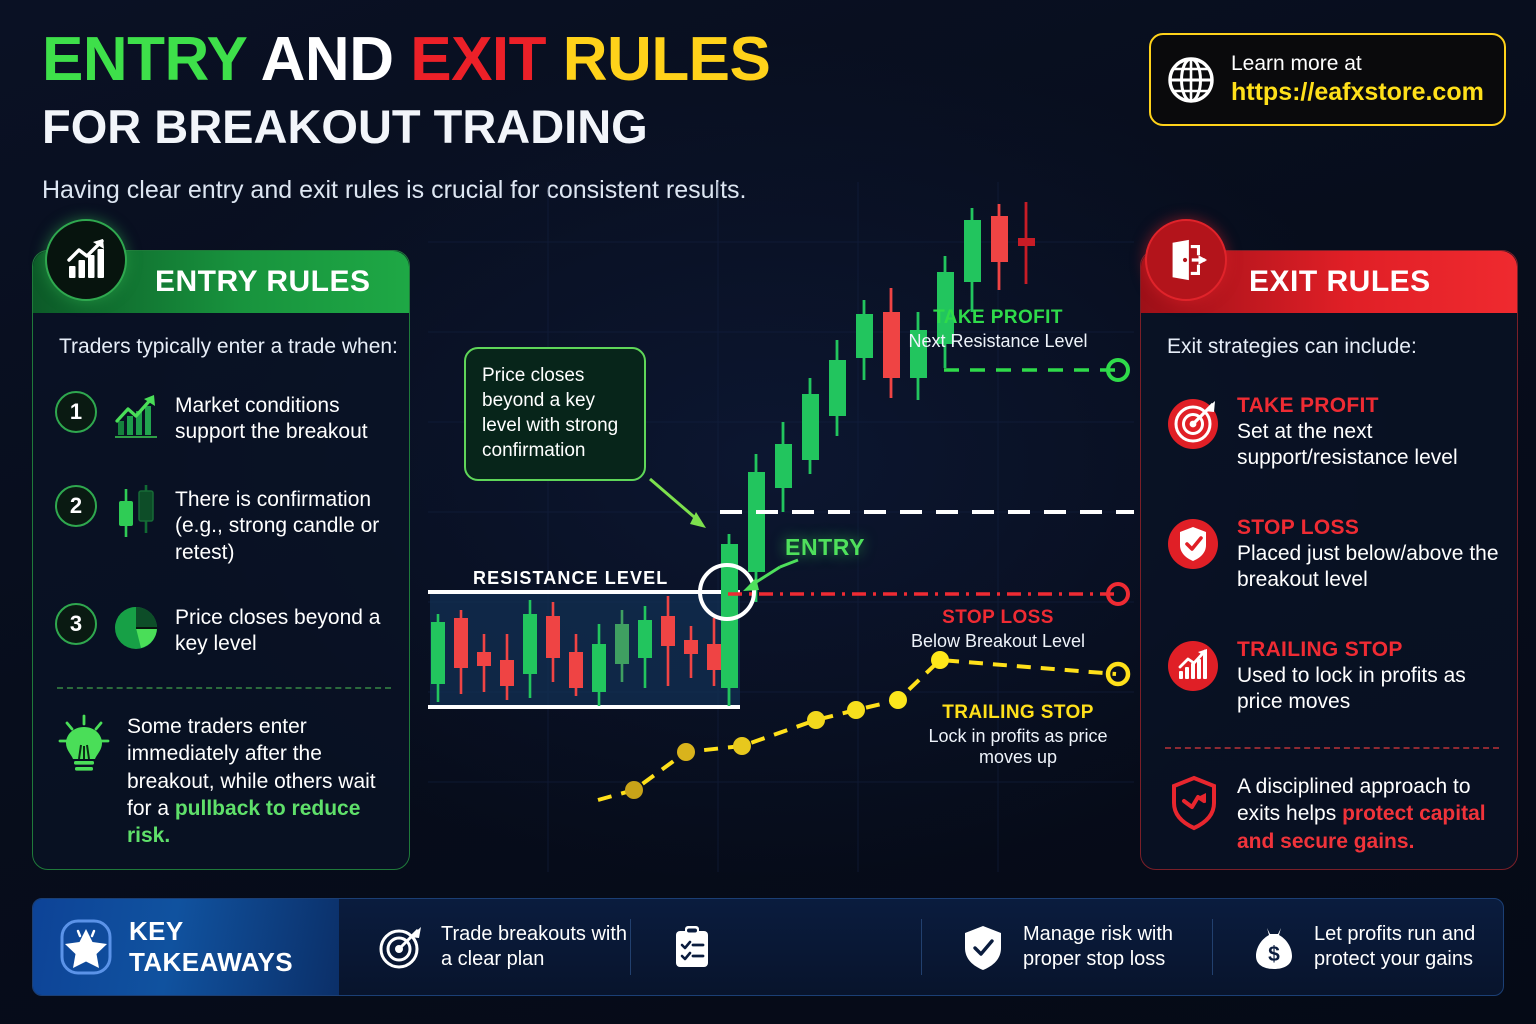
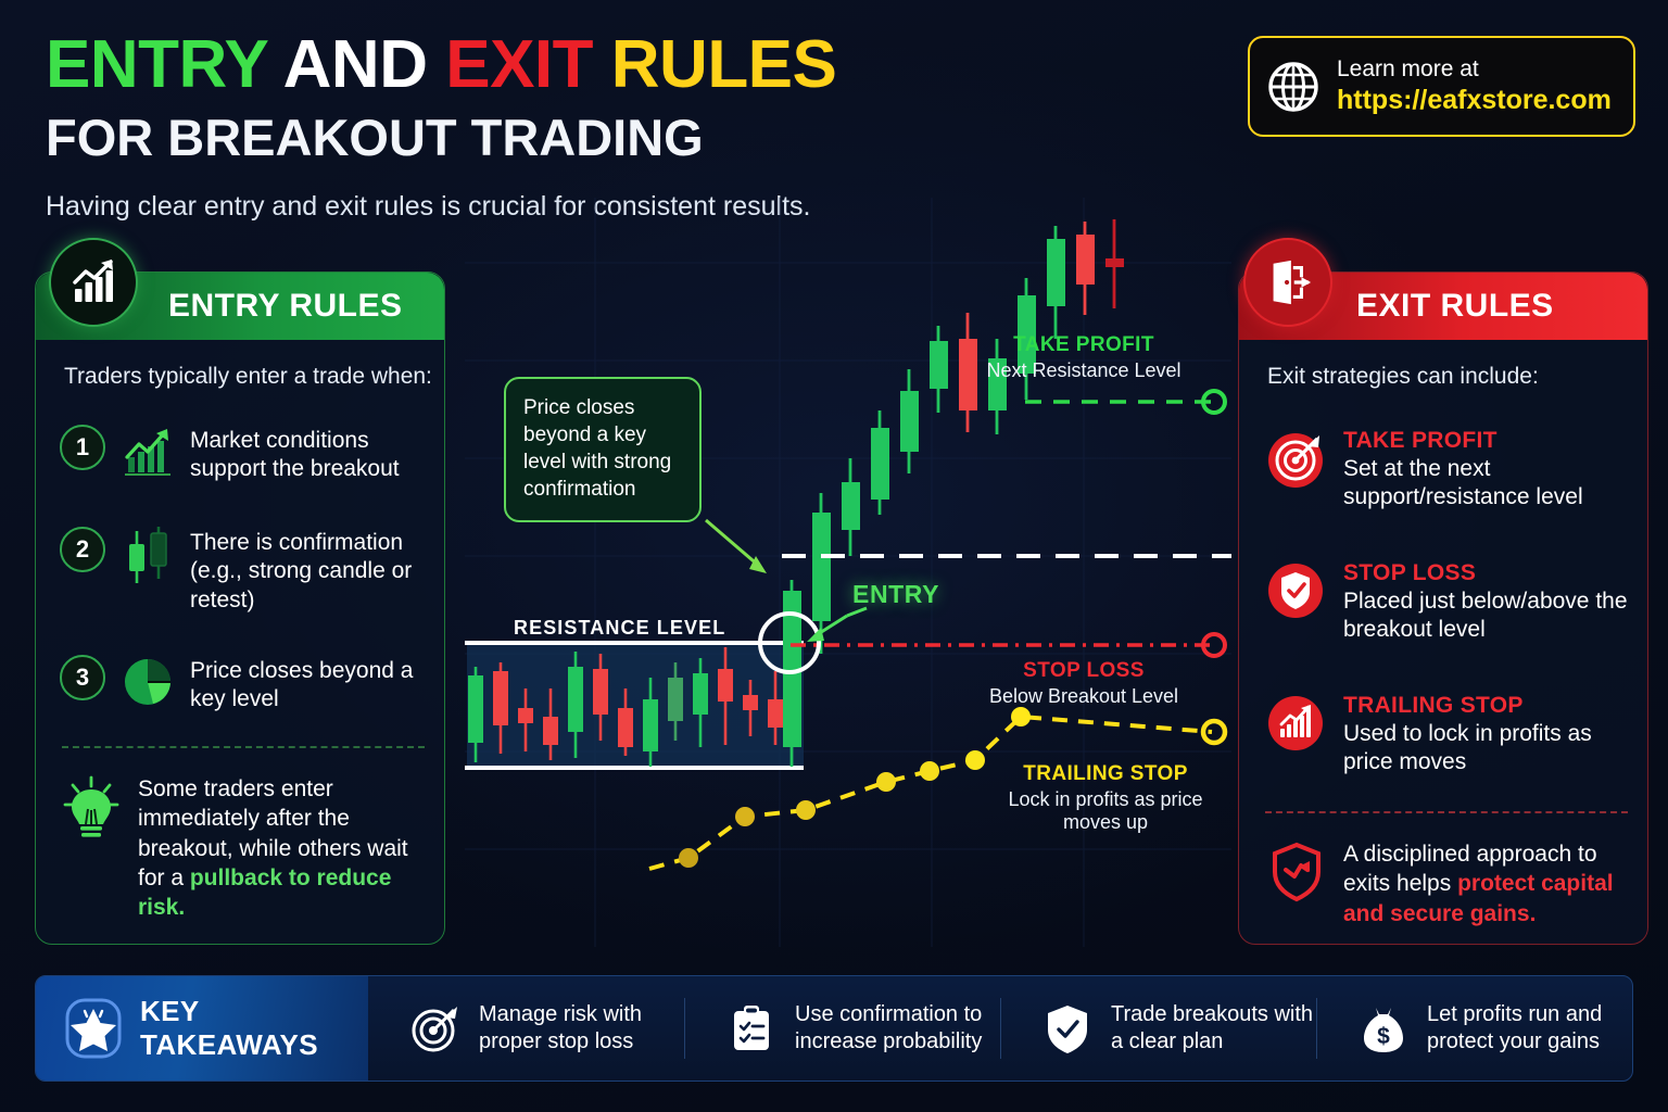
  ENTRY AND EXIT RULES
  FOR BREAKOUT TRADING
  Having clear entry and exit rules is crucial for consistent results.
  Learn more at
  https://eafxstore.com
  ENTRY RULES
  Traders typically enter a trade when:
  1
  Market conditions support the breakout
  2
  There is confirmation (e.g., strong candle or retest)
  3
  Price closes beyond a key level
  Some traders enter immediately after the breakout, while others wait for a pullback to reduce risk.
  EXIT RULES
  Exit strategies can include:
  TAKE PROFIT
  Set at the next support/resistance level
  STOP LOSS
  Placed just below/above the breakout level
  TRAILING STOP
  Used to lock in profits as price moves
  A disciplined approach to exits helps protect capital and secure gains.
  Price closes beyond a key level with strong confirmation
  RESISTANCE LEVEL
  ENTRY
  TAKE PROFIT
  Next Resistance Level
  STOP LOSS
  Below Breakout Level
  TRAILING STOP
  Lock in profits as price moves up
  KEY TAKEAWAYS
- Trade breakouts with a clear plan
+ Manage risk with proper stop loss
+ Use confirmation to increase probability
- Manage risk with proper stop loss
+ Trade breakouts with a clear plan
  $
  Let profits run and protect your gains
